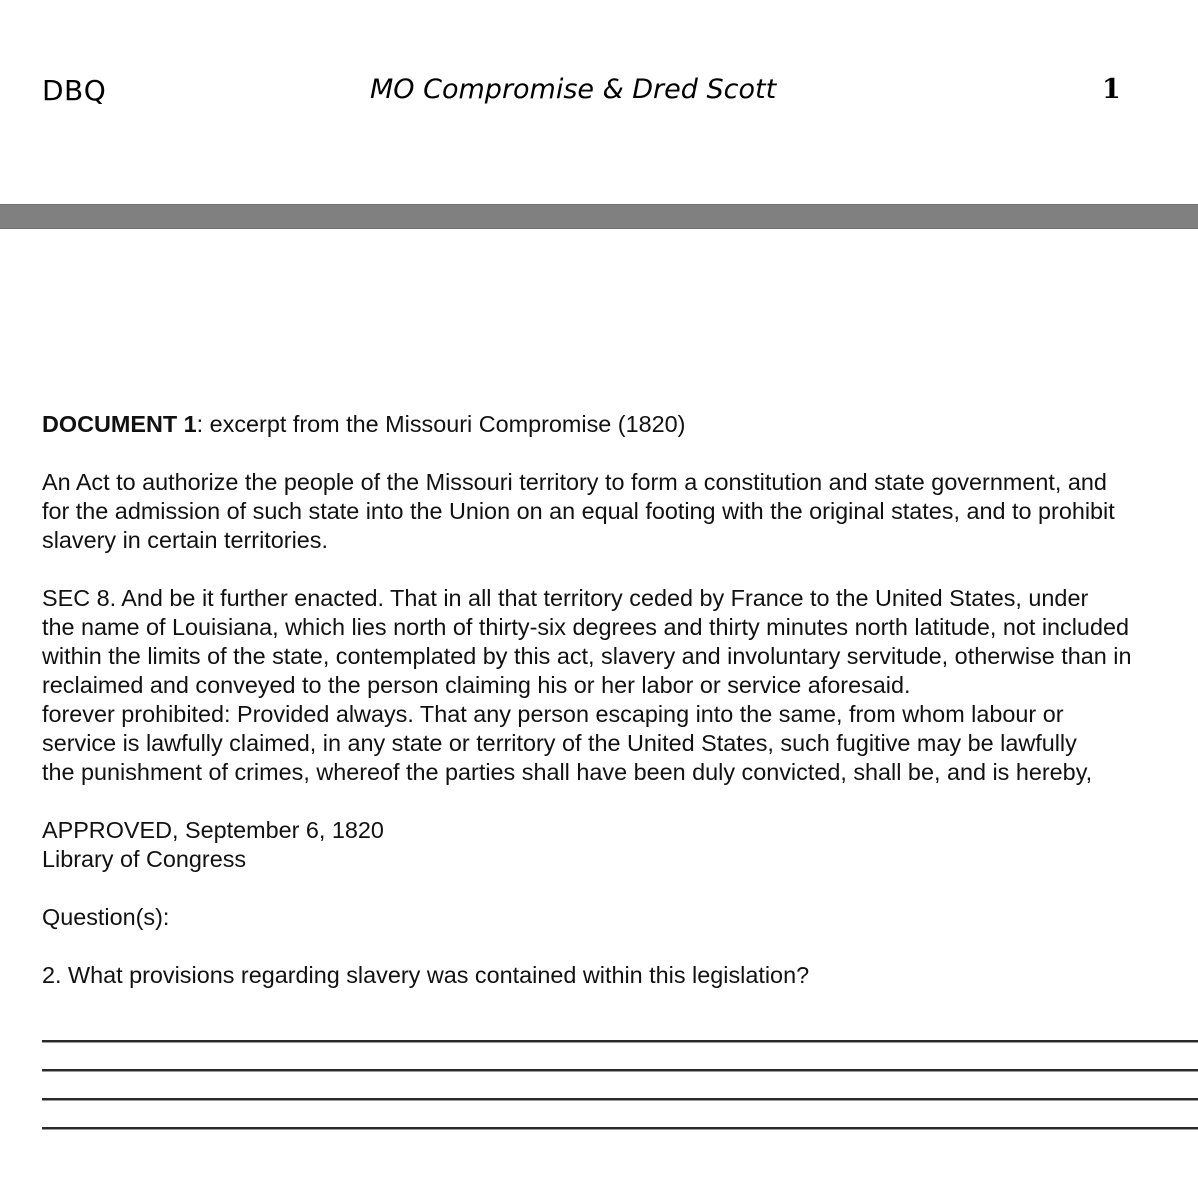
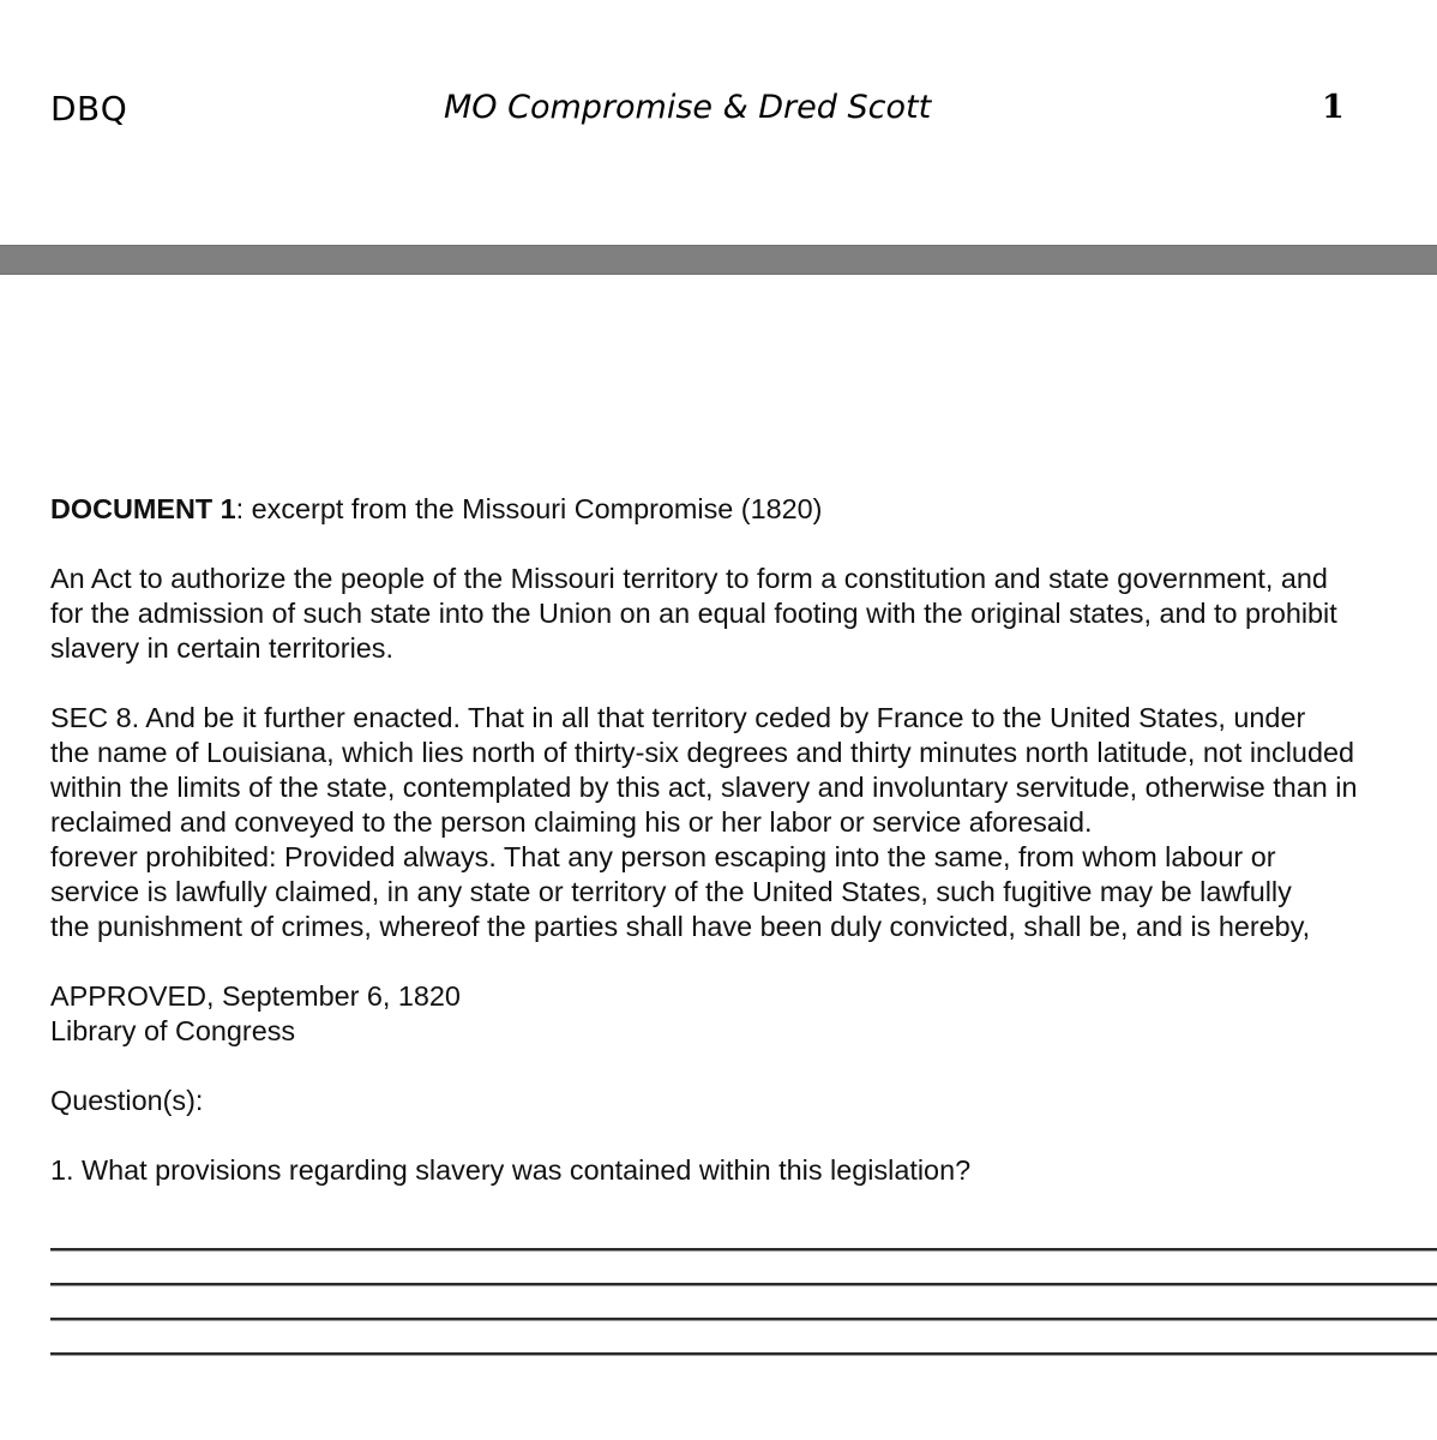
  DBQ
  MO Compromise & Dred Scott
  1
  DOCUMENT 1: excerpt from the Missouri Compromise (1820)
  An Act to authorize the people of the Missouri territory to form a constitution and state government, and
  for the admission of such state into the Union on an equal footing with the original states, and to prohibit
  slavery in certain territories.
  SEC 8. And be it further enacted. That in all that territory ceded by France to the United States, under
  the name of Louisiana, which lies north of thirty-six degrees and thirty minutes north latitude, not included
  within the limits of the state, contemplated by this act, slavery and involuntary servitude, otherwise than in
  reclaimed and conveyed to the person claiming his or her labor or service aforesaid.
  forever prohibited: Provided always. That any person escaping into the same, from whom labour or
  service is lawfully claimed, in any state or territory of the United States, such fugitive may be lawfully
  the punishment of crimes, whereof the parties shall have been duly convicted, shall be, and is hereby,
  APPROVED, September 6, 1820
  Library of Congress
  Question(s):
- 2. What provisions regarding slavery was contained within this legislation?
+ 1. What provisions regarding slavery was contained within this legislation?
